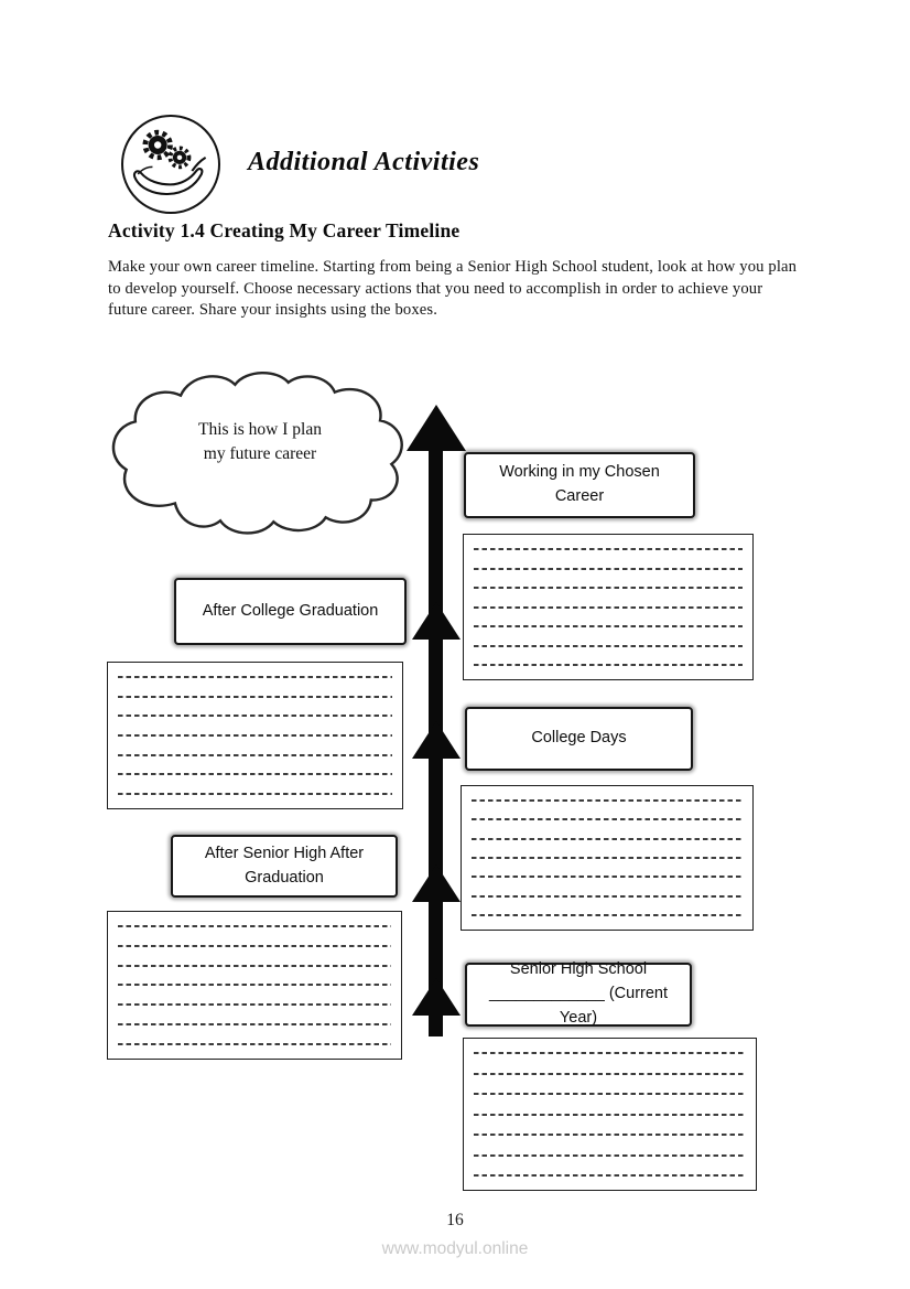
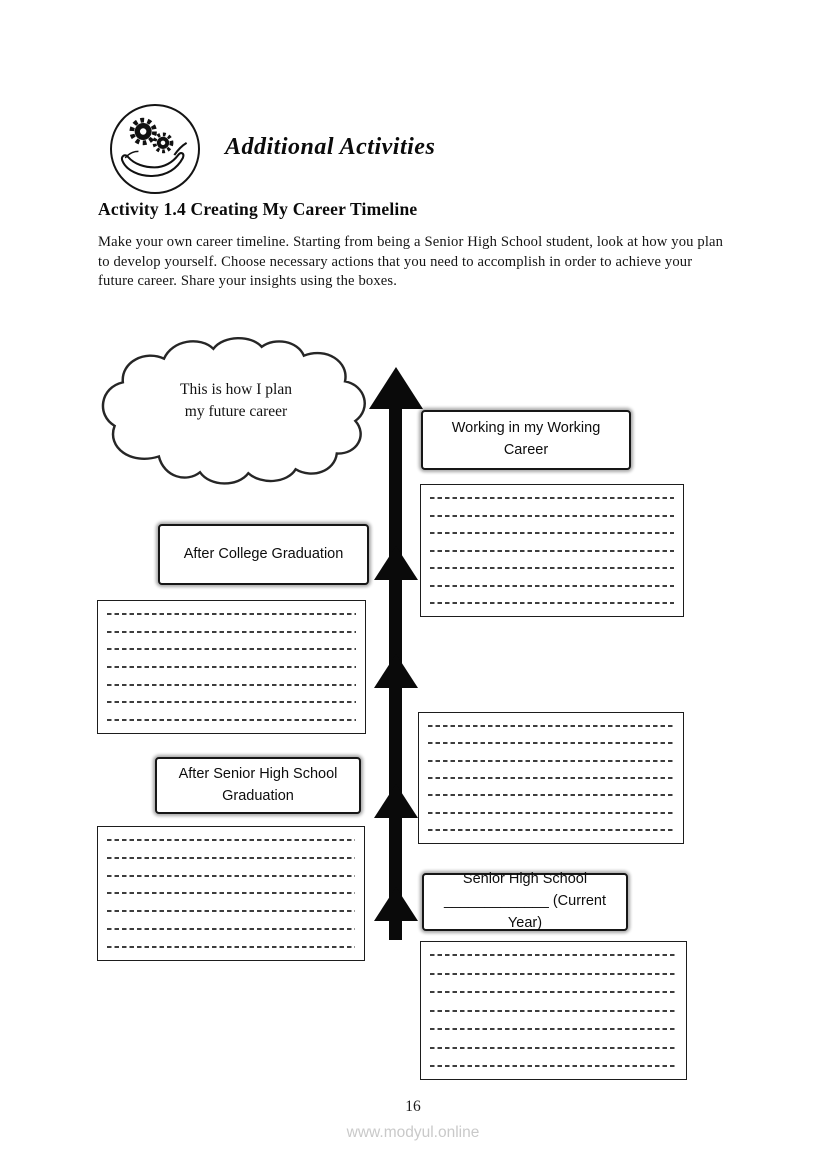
  Additional Activities
  Activity 1.4 Creating My Career Timeline
  Make your own career timeline. Starting from being a Senior High School student, look at how you plan to develop yourself. Choose necessary actions that you need to accomplish in order to achieve your future career. Share your insights using the boxes.
  This is how I plan
  my future career
- Working in my Chosen Career
+ Working in my Working Career
  After College Graduation
- College Days
- After Senior High After Graduation
+ After Senior High School Graduation
  Senior High School
  _____________ (Current Year)
  16
  www.modyul.online
